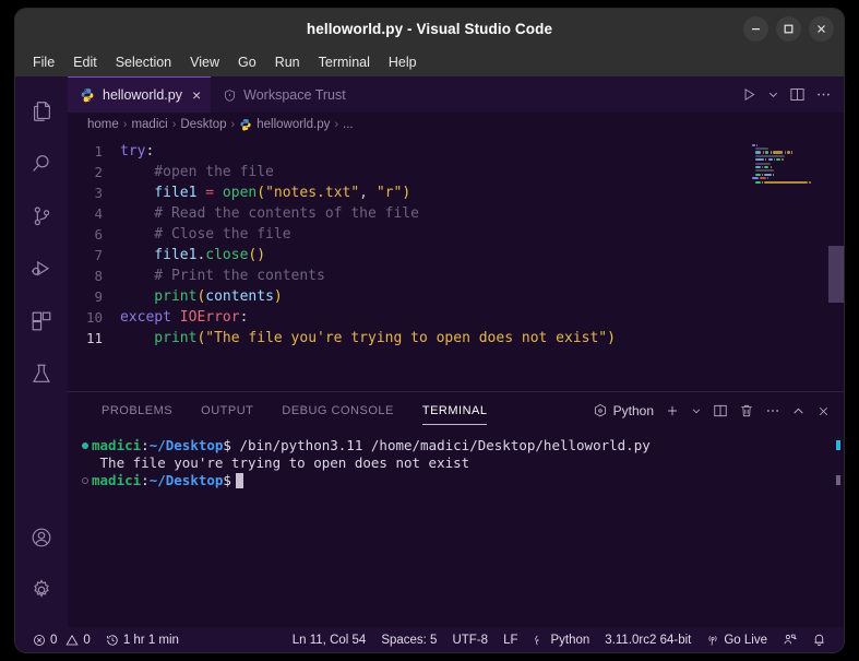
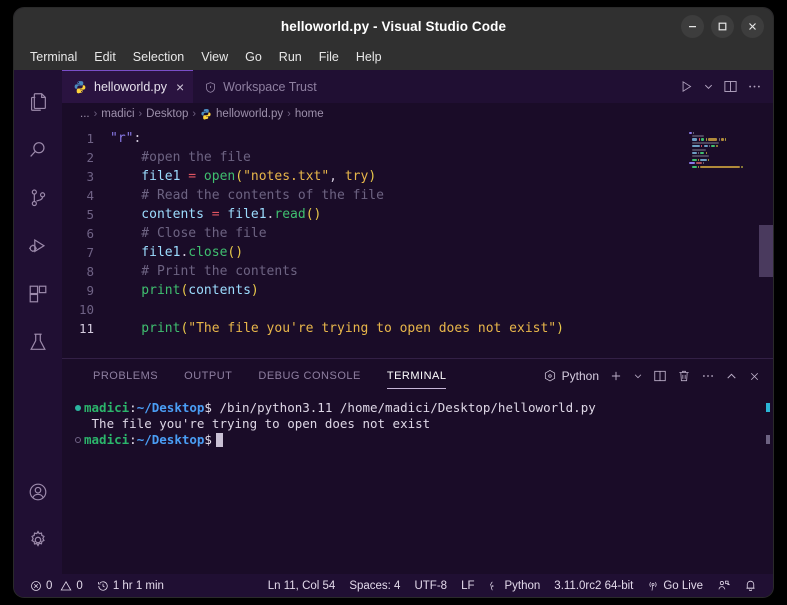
  helloworld.py - Visual Studio Code
- File
+ Terminal
  Edit
  Selection
  View
  Go
  Run
- Terminal
+ File
  Help
  helloworld.py
  ×
  Workspace Trust
- home
+ ...
  ›
  madici
  ›
  Desktop
  ›
  helloworld.py
  ›
- ...
+ home
  1
- try:
+ "r":
  2
  #open the file
  3
- file1 = open("notes.txt", "r")
+ file1 = open("notes.txt", try)
  4
  # Read the contents of the file
+ 5
+ contents = file1.read()
  6
  # Close the file
  7
  file1.close()
  8
  # Print the contents
  9
  print(contents)
  10
- except IOError:
  11
  print("The file you're trying to open does not exist")
  PROBLEMS
  OUTPUT
  DEBUG CONSOLE
  TERMINAL
  Python
  madici
  :
  ~/Desktop
  $
  /bin/python3.11 /home/madici/Desktop/helloworld.py
  The file you're trying to open does not exist
  madici
  :
  ~/Desktop
  $
  0
  0
  1 hr 1 min
  Ln 11, Col 54
- Spaces: 5
+ Spaces: 4
  UTF-8
  LF
  Python
  3.11.0rc2 64-bit
  Go Live
